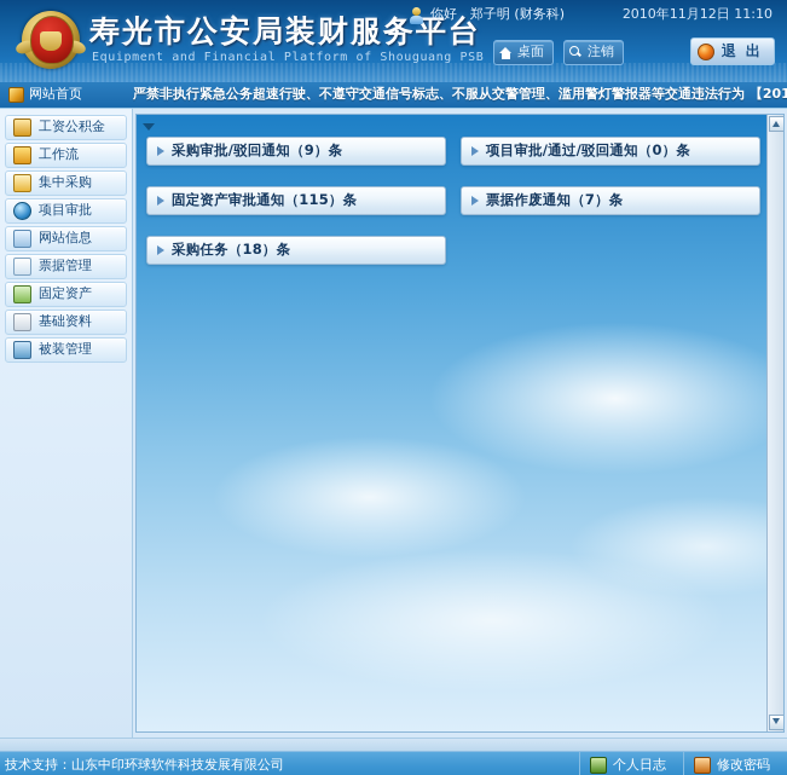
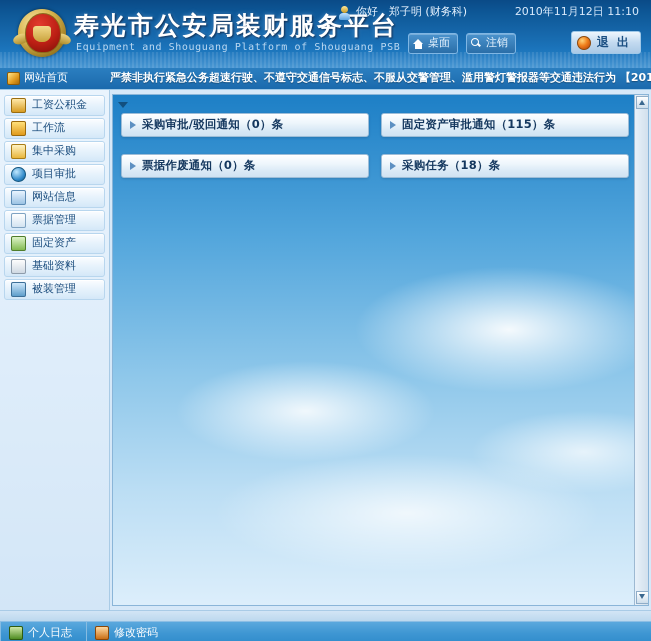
  寿光市公安局装财服务平台
- Equipment and Financial Platform of Shouguang PSB
+ Equipment and Shouguang Platform of Shouguang PSB
  你好，郑子明 (财务科)
  2010年11月12日 11:10
  桌面
  注销
  退 出
  网站首页
  严禁非执行紧急公务超速行驶、不遵守交通信号标志、不服从交警管理、滥用警灯警报器等交通违法行为 【201
  工资公积金
  工作流
  集中采购
  项目审批
  网站信息
  票据管理
  固定资产
  基础资料
  被装管理
- 采购审批/驳回通知（9）条
+ 采购审批/驳回通知（0）条
- 项目审批/通过/驳回通知（0）条
  固定资产审批通知（115）条
- 票据作废通知（7）条
+ 票据作废通知（0）条
  采购任务（18）条
- 技术支持：山东中印环球软件科技发展有限公司
  个人日志
  修改密码
